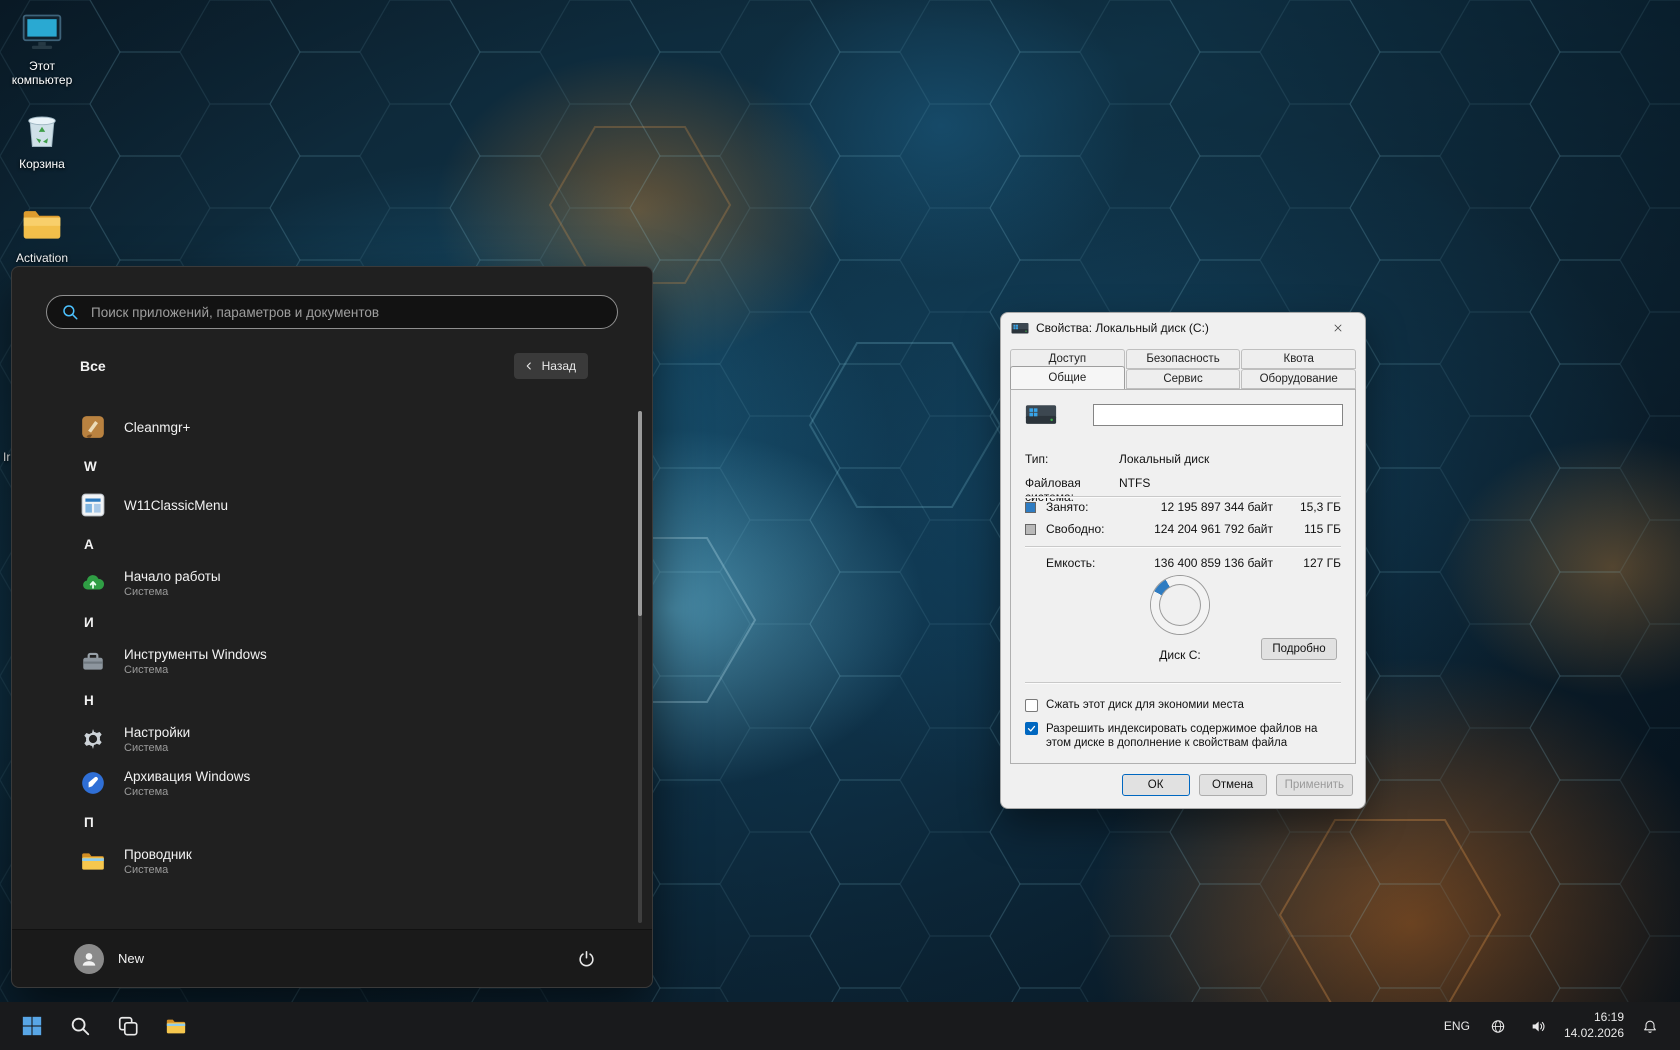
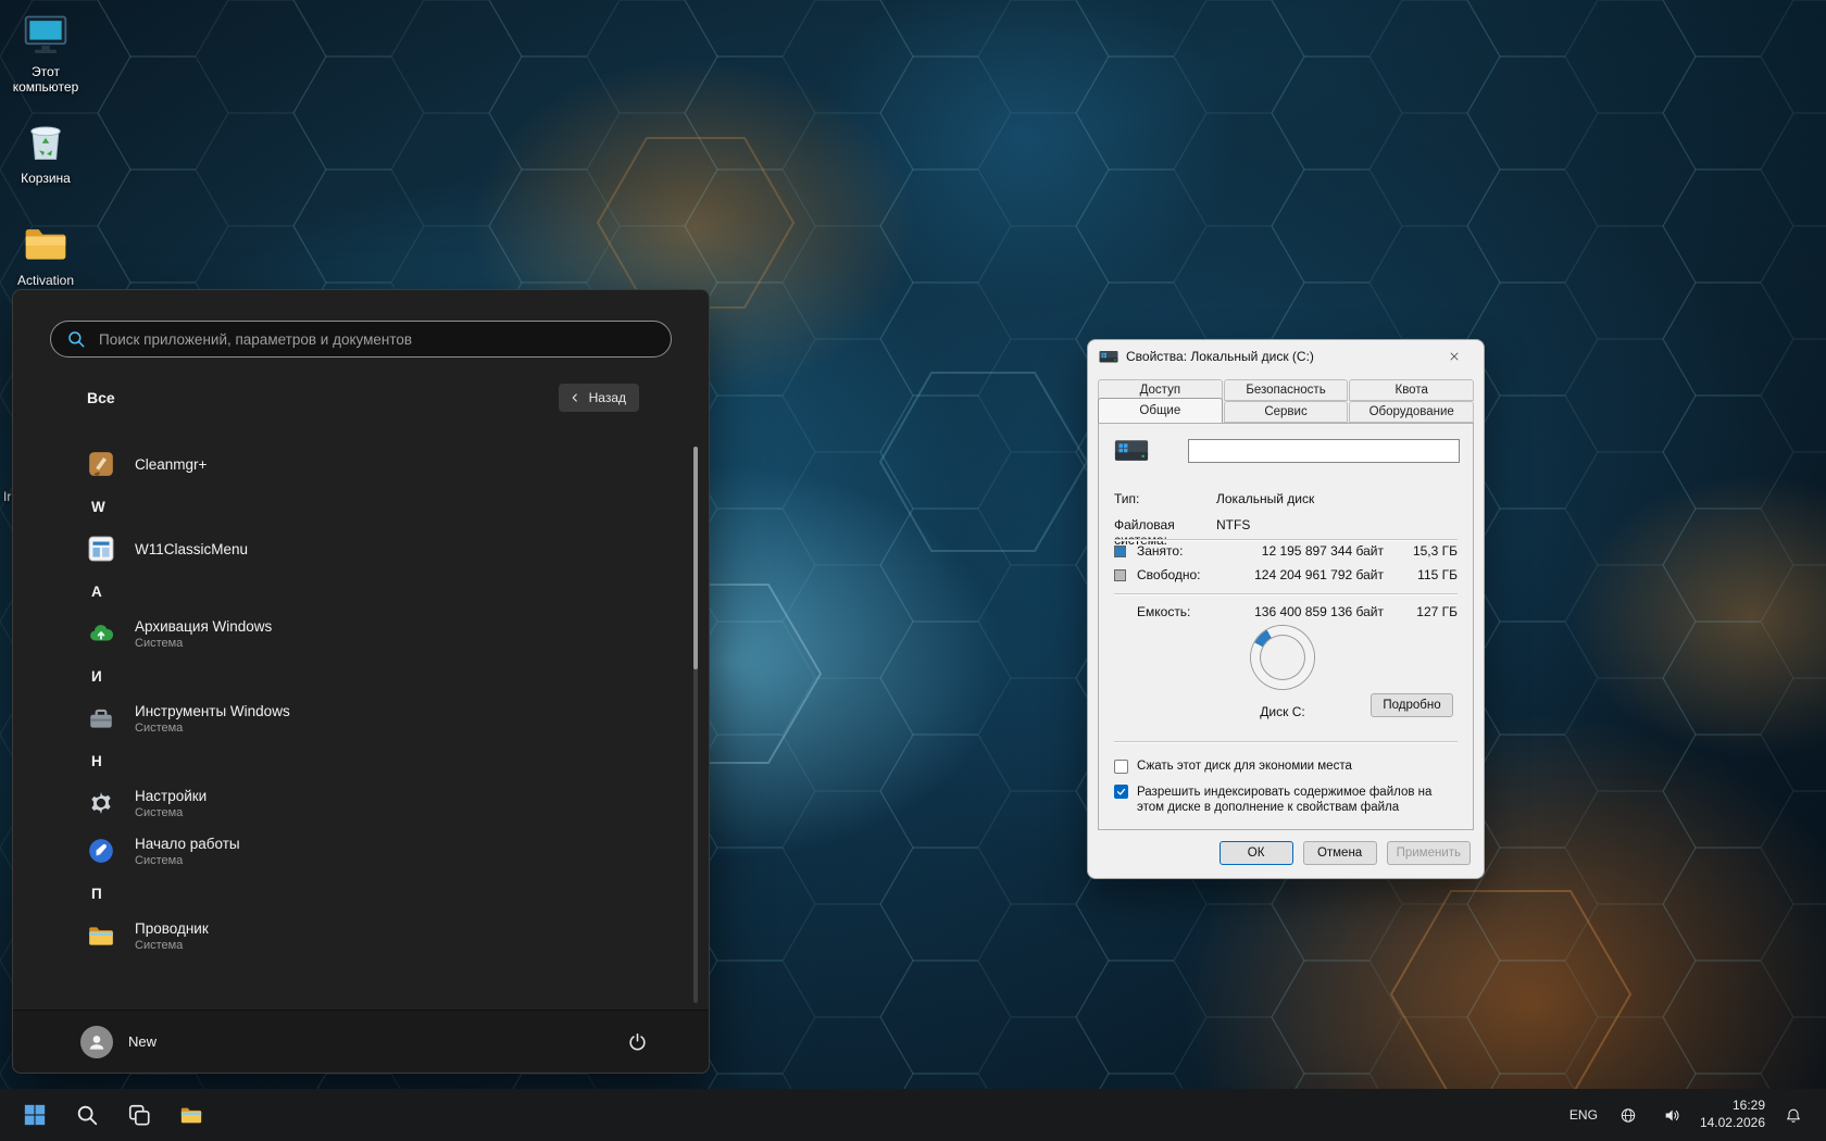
  Этот компьютер
  Корзина
  Activation
  Ir
  Поиск приложений, параметров и документов
  Все
  Назад
  Cleanmgr+
  W
  W11ClassicMenu
  А
- Начало работы
+ Архивация Windows
  Система
  И
  Инструменты Windows
  Система
  Н
  Настройки
  Система
- Архивация Windows
+ Начало работы
  Система
  П
  Проводник
  Система
  New
  Свойства: Локальный диск (C:)
  Доступ
  Безопасность
  Квота
  Общие
  Сервис
  Оборудование
  Тип:
  Локальный диск
  Файловая система:
  NTFS
  Занято:
  12 195 897 344 байт
  15,3 ГБ
  Свободно:
  124 204 961 792 байт
  115 ГБ
  Емкость:
  136 400 859 136 байт
  127 ГБ
  Диск C:
  Подробно
  Сжать этот диск для экономии места
  Разрешить индексировать содержимое файлов на этом диске в дополнение к свойствам файла
  ОК
  Отмена
  Применить
  ENG
- 16:19
+ 16:29
  14.02.2026
